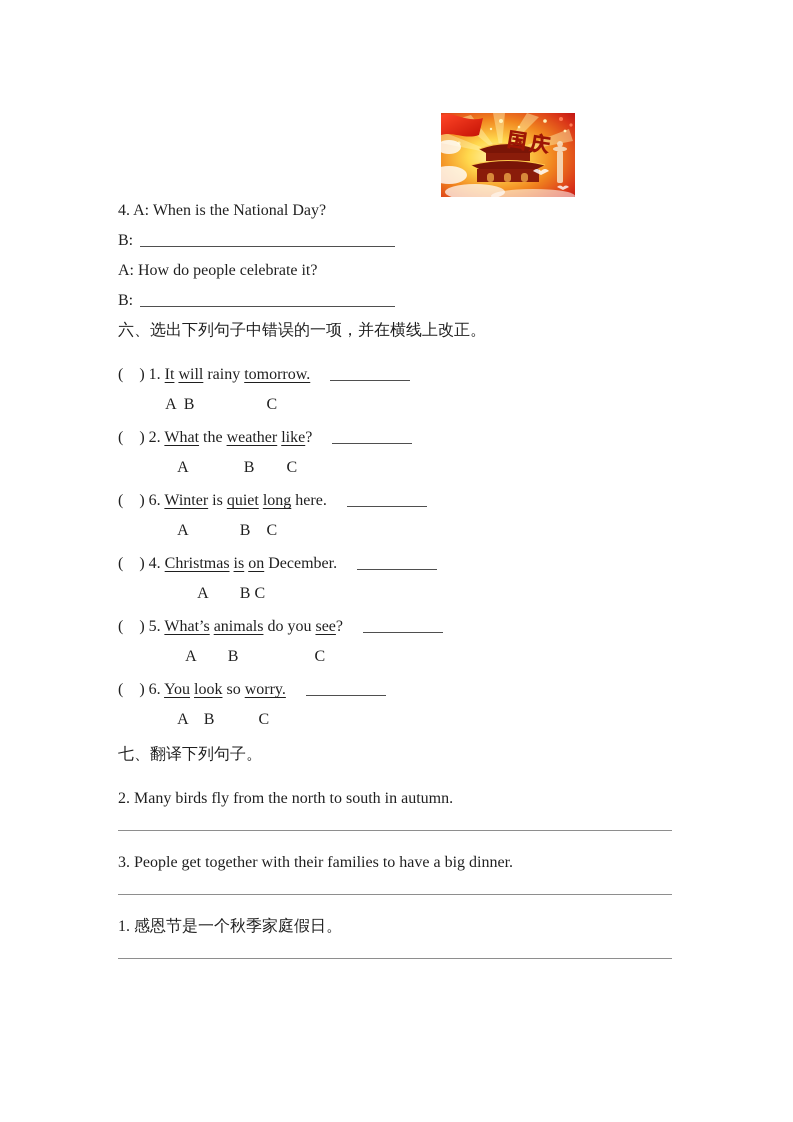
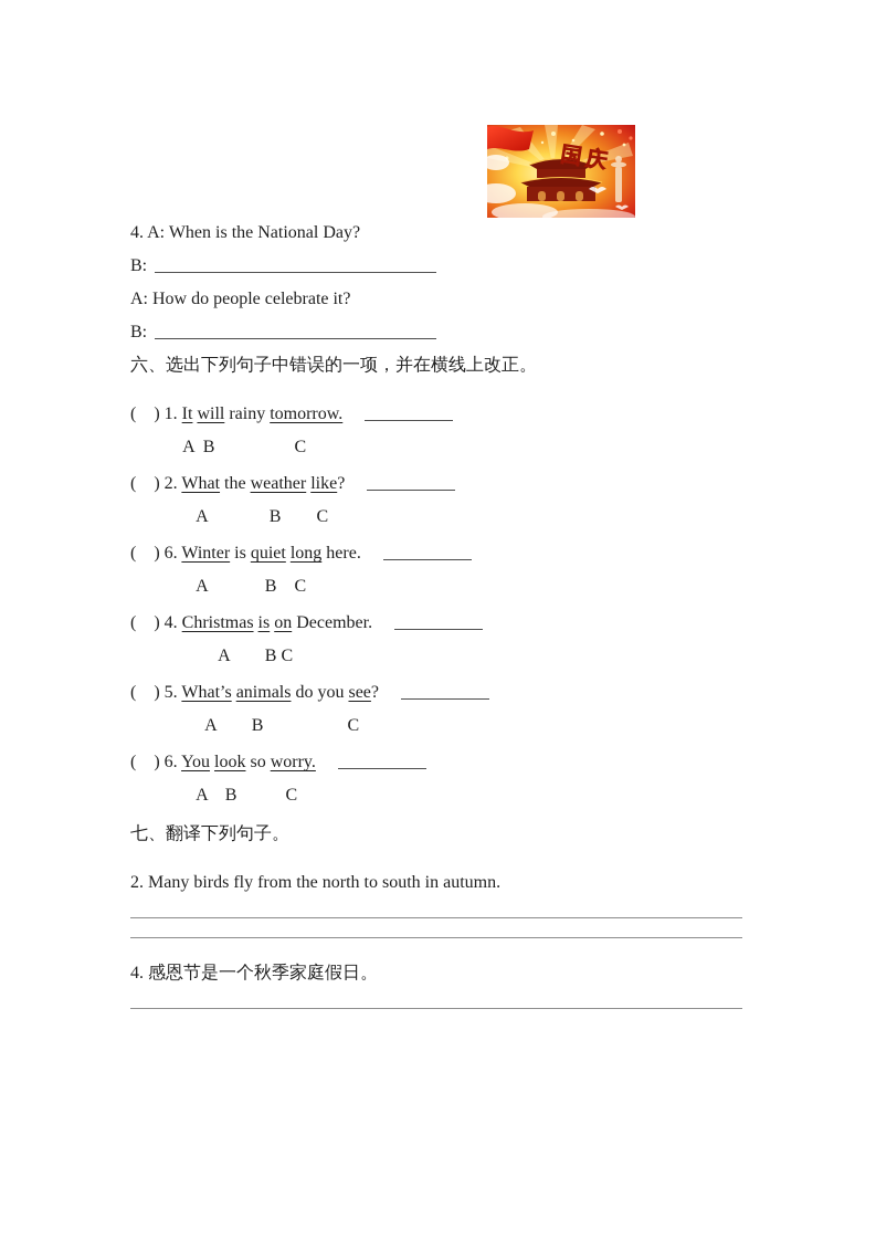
  4. A: When is the National Day?
  B:
  A: How do people celebrate it?
  B:
  六、选出下列句子中错误的一项，并在横线上改正。
  ( ) 1. It will rainy tomorrow.
  A B C
  ( ) 2. What the weather like?
  A B C
  ( ) 6. Winter is quiet long here.
  A B C
  ( ) 4. Christmas is on December.
  A B C
  ( ) 5. What’s animals do you see?
  A B C
  ( ) 6. You look so worry.
  A B C
  七、翻译下列句子。
  2. Many birds fly from the north to south in autumn.
- 3. People get together with their families to have a big dinner.
- 1. 感恩节是一个秋季家庭假日。
+ 4. 感恩节是一个秋季家庭假日。
